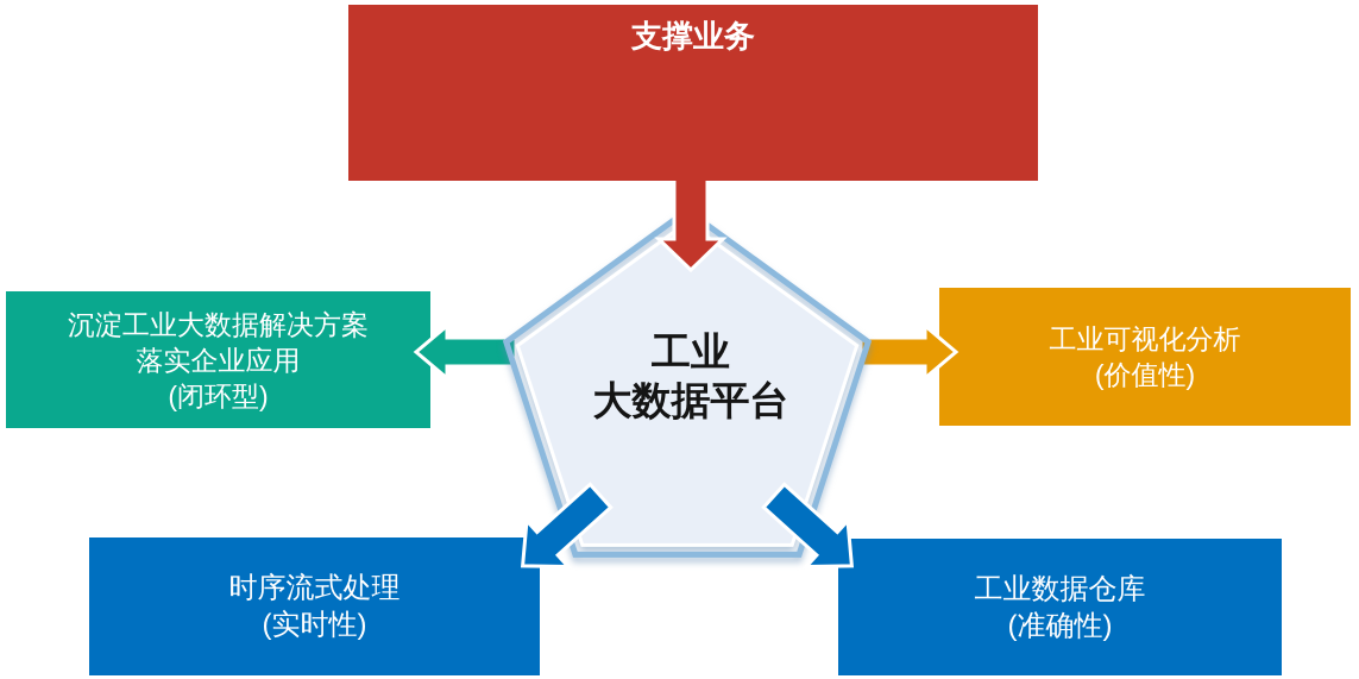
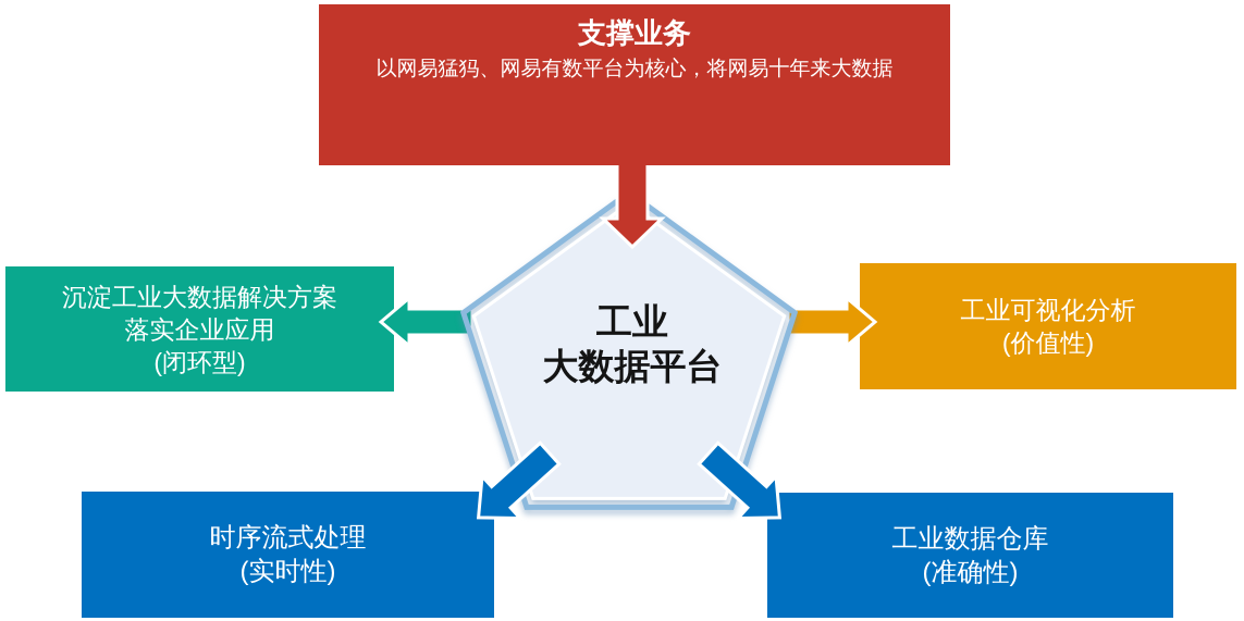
  沉淀工业大数据解决方案
  落实企业应用
  (闭环型)
  工业可视化分析
  (价值性)
  时序流式处理
  (实时性)
  工业数据仓库
  (准确性)
  支撑业务
+ 以网易猛犸、网易有数平台为核心，将网易十年来大数据
  工业
  大数据平台
